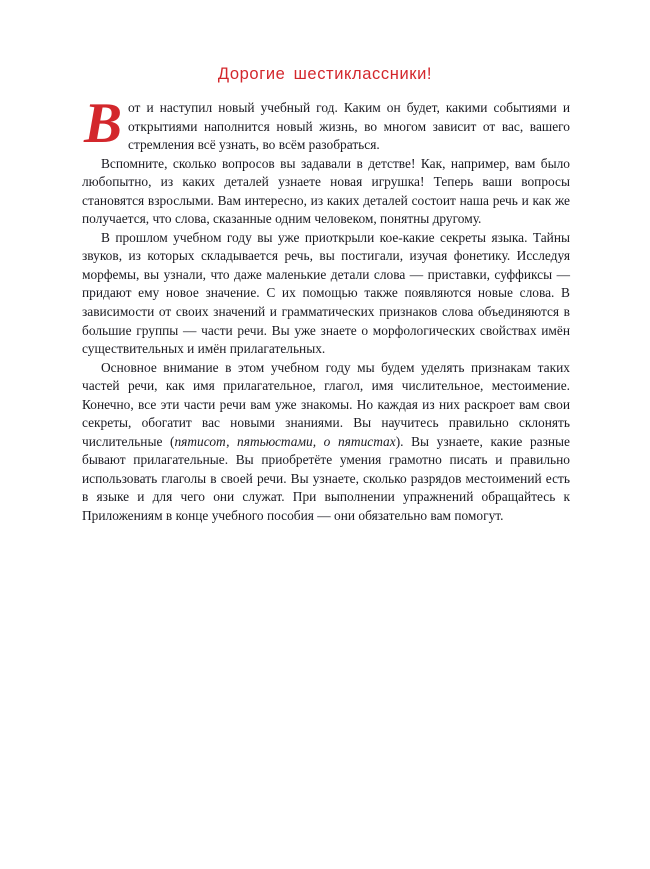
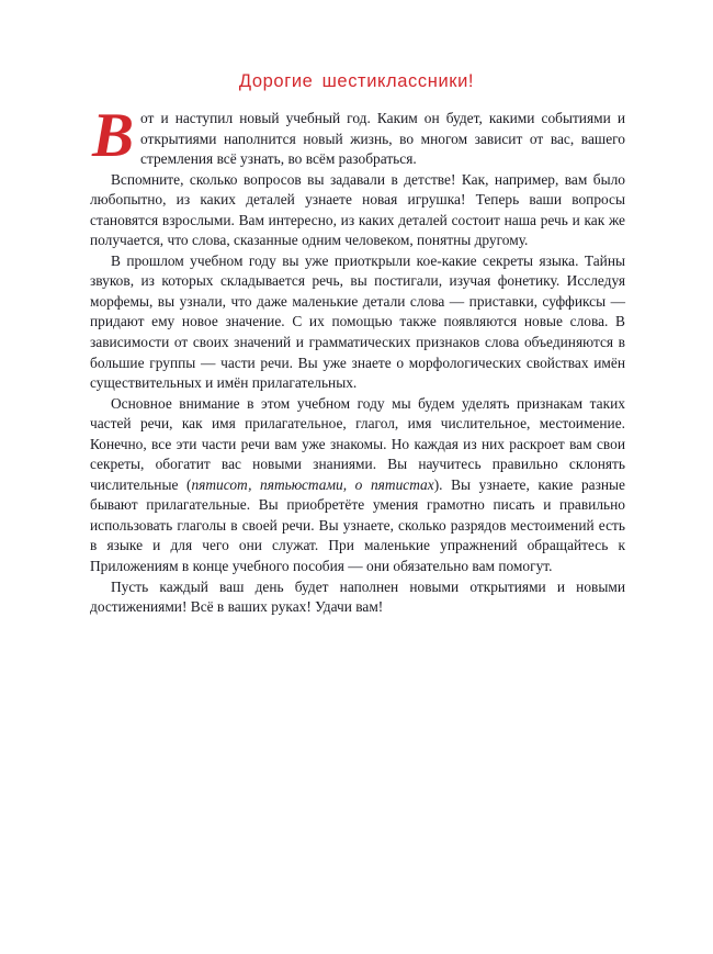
  Дорогие шестиклассники!
  В
  от и наступил новый учебный год. Каким он будет, какими событиями и открытиями наполнится новый жизнь, во многом зависит от вас, вашего стремления всё узнать, во всём разобраться.
  Вспомните, сколько вопросов вы задавали в детстве! Как, например, вам было любопытно, из каких деталей узнаете новая игрушка! Теперь ваши вопросы становятся взрослыми. Вам интересно, из каких деталей состоит наша речь и как же получается, что слова, сказанные одним человеком, понятны другому.
  В прошлом учебном году вы уже приоткрыли кое-какие секреты языка. Тайны звуков, из которых складывается речь, вы постигали, изучая фонетику. Исследуя морфемы, вы узнали, что даже маленькие детали слова — приставки, суффиксы — придают ему новое значение. С их помощью также появляются новые слова. В зависимости от своих значений и грамматических признаков слова объединяются в большие группы — части речи. Вы уже знаете о морфологических свойствах имён существительных и имён прилагательных.
- Основное внимание в этом учебном году мы будем уделять признакам таких частей речи, как имя прилагательное, глагол, имя числительное, местоимение. Конечно, все эти части речи вам уже знакомы. Но каждая из них раскроет вам свои секреты, обогатит вас новыми знаниями. Вы научитесь правильно склонять числительные (пятисот, пятьюстами, о пятистах). Вы узнаете, какие разные бывают прилагательные. Вы приобретёте умения грамотно писать и правильно использовать глаголы в своей речи. Вы узнаете, сколько разрядов местоимений есть в языке и для чего они служат. При выполнении упражнений обращайтесь к Приложениям в конце учебного пособия — они обязательно вам помогут.
+ Основное внимание в этом учебном году мы будем уделять признакам таких частей речи, как имя прилагательное, глагол, имя числительное, местоимение. Конечно, все эти части речи вам уже знакомы. Но каждая из них раскроет вам свои секреты, обогатит вас новыми знаниями. Вы научитесь правильно склонять числительные (пятисот, пятьюстами, о пятистах). Вы узнаете, какие разные бывают прилагательные. Вы приобретёте умения грамотно писать и правильно использовать глаголы в своей речи. Вы узнаете, сколько разрядов местоимений есть в языке и для чего они служат. При маленькие упражнений обращайтесь к Приложениям в конце учебного пособия — они обязательно вам помогут.
+ Пусть каждый ваш день будет наполнен новыми открытиями и новыми достижениями! Всё в ваших руках! Удачи вам!
